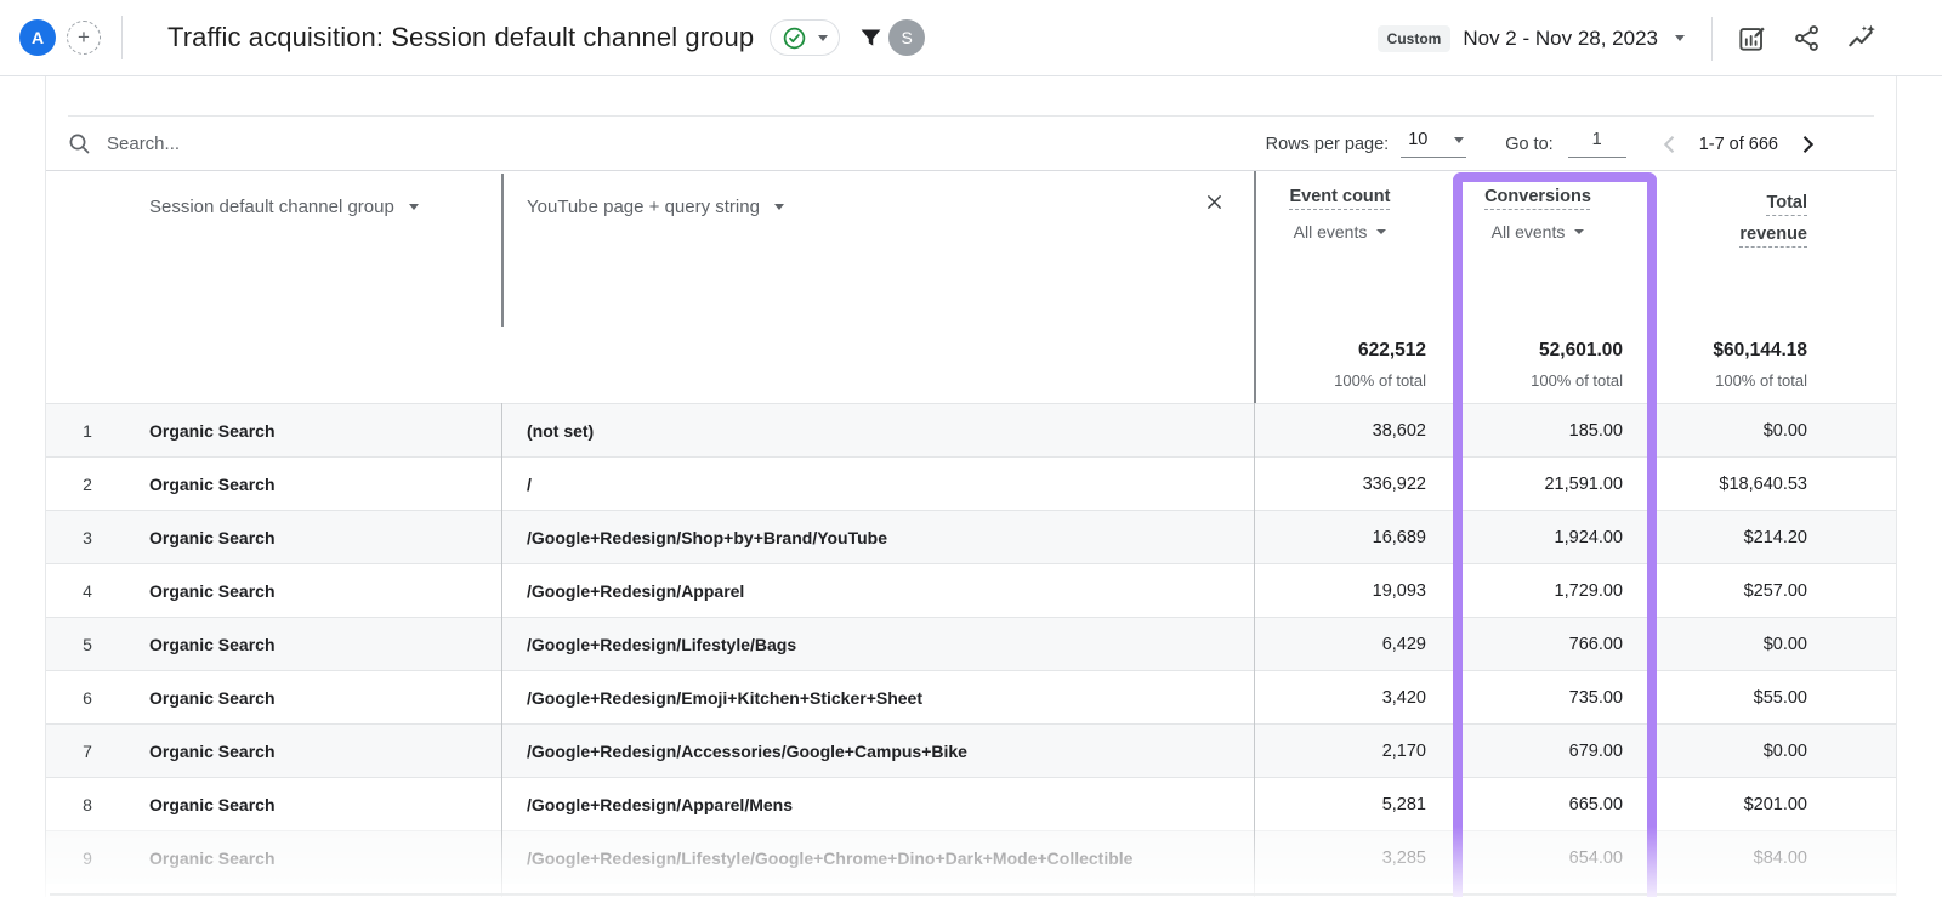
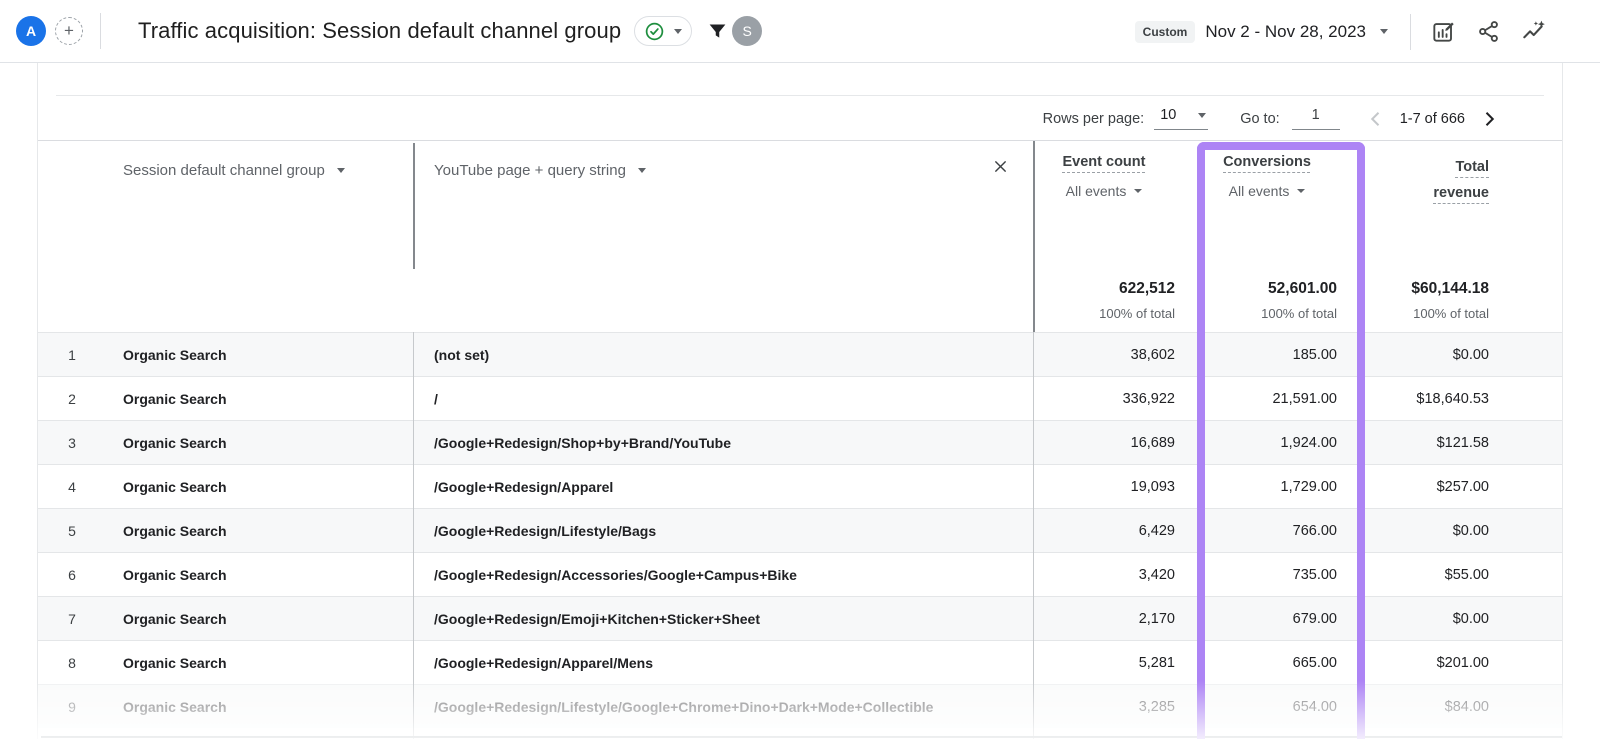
  A
  +
  Traffic acquisition: Session default channel group
  S
  Custom
  Nov 2 - Nov 28, 2023
- Search...
  Rows per page:
  10
  Go to:
  1
  1-7 of 666
  Session default channel group
  YouTube page + query string
  Event count
  All events
  Conversions
  All events
  Total revenue
  622,512
  100% of total
  52,601.00
  100% of total
  $60,144.18
  100% of total
  1
  Organic Search
  (not set)
  38,602
  185.00
  $0.00
  2
  Organic Search
  /
  336,922
  21,591.00
  $18,640.53
  3
  Organic Search
  /Google+Redesign/Shop+by+Brand/YouTube
  16,689
  1,924.00
- $214.20
+ $121.58
  4
  Organic Search
  /Google+Redesign/Apparel
  19,093
  1,729.00
  $257.00
  5
  Organic Search
  /Google+Redesign/Lifestyle/Bags
  6,429
  766.00
  $0.00
  6
  Organic Search
- /Google+Redesign/Emoji+Kitchen+Sticker+Sheet
+ /Google+Redesign/Accessories/Google+Campus+Bike
  3,420
  735.00
  $55.00
  7
  Organic Search
- /Google+Redesign/Accessories/Google+Campus+Bike
+ /Google+Redesign/Emoji+Kitchen+Sticker+Sheet
  2,170
  679.00
  $0.00
  8
  Organic Search
  /Google+Redesign/Apparel/Mens
  5,281
  665.00
  $201.00
